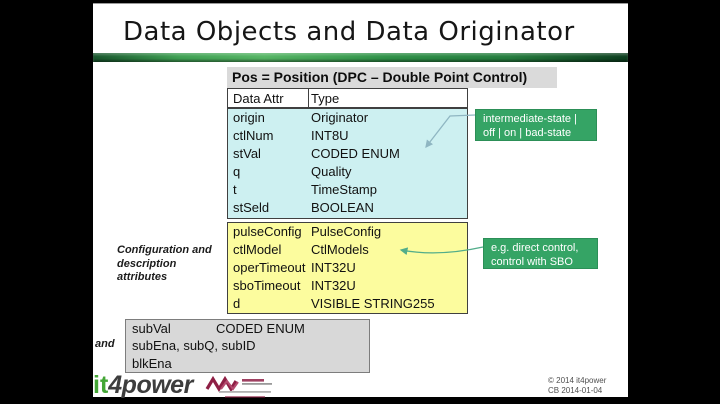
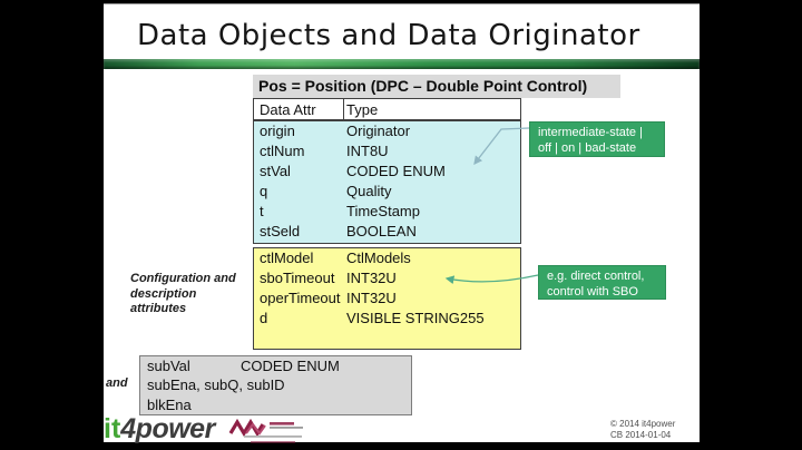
  Data Objects and Data Originator
  Pos = Position (DPC – Double Point Control)
  Data Attr
  Type
  origin
  Originator
  ctlNum
  INT8U
  stVal
  CODED ENUM
  q
  Quality
  t
  TimeStamp
  stSeld
  BOOLEAN
- pulseConfig
- PulseConfig
  ctlModel
  CtlModels
- operTimeout
+ sboTimeout
  INT32U
- sboTimeout
+ operTimeout
  INT32U
  d
  VISIBLE STRING255
  Configuration and description attributes
  and
  intermediate-state |
  off | on | bad-state
  e.g. direct control,
  control with SBO
  subVal
  CODED ENUM
  subEna, subQ, subID
  blkEna
  it4power
  © 2014 it4power
  CB 2014-01-04
